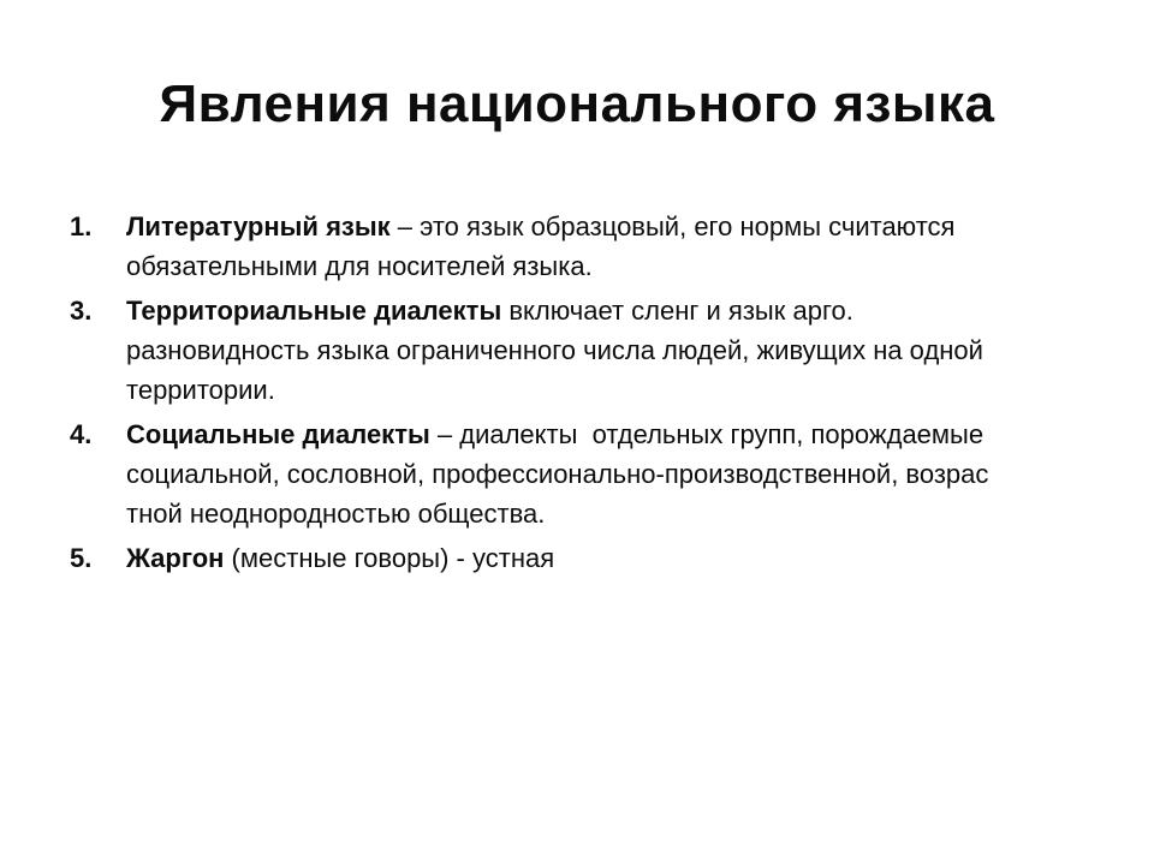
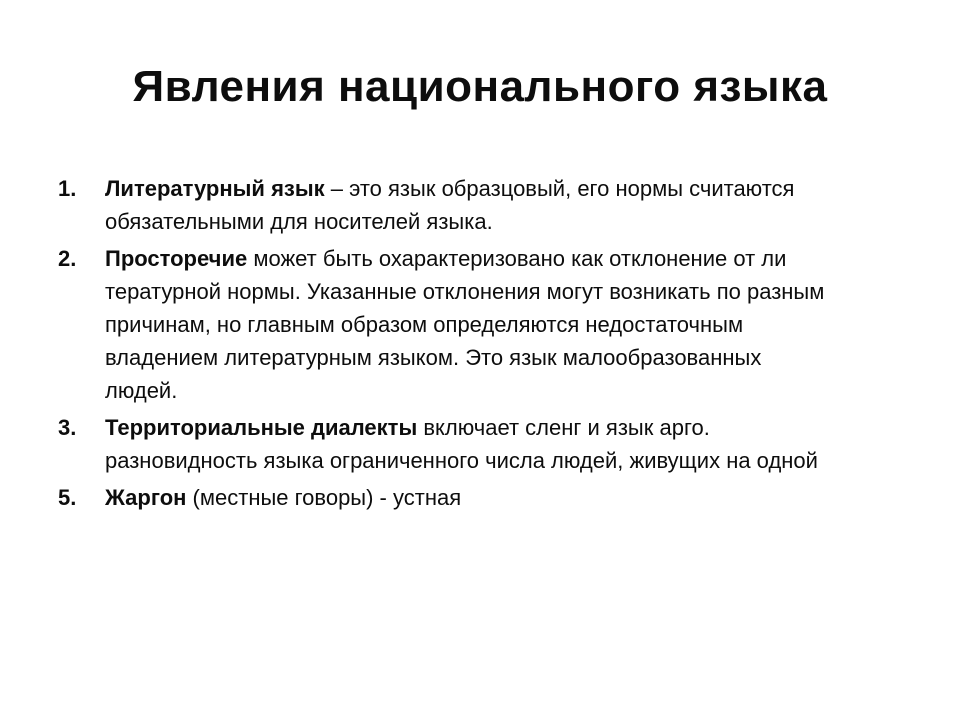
  Явления национального языка
  1.
  Литературный язык – это язык образцовый, его нормы считаются
  обязательными для носителей языка.
+ 2.
+ Просторечие может быть охарактеризовано как отклонение от ли
+ тературной нормы. Указанные отклонения могут возникать по разным
+ причинам, но главным образом определяются недостаточным
+ владением литературным языком. Это язык малообразованных
+ людей.
  3.
  Территориальные диалекты включает сленг и язык арго.
  разновидность языка ограниченного числа людей, живущих на одной
- территории.
- 4.
- Социальные диалекты – диалекты отдельных групп, порождаемые
- социальной, сословной, профессионально-производственной, возрас
- тной неоднородностью общества.
  5.
  Жаргон (местные говоры) - устная
